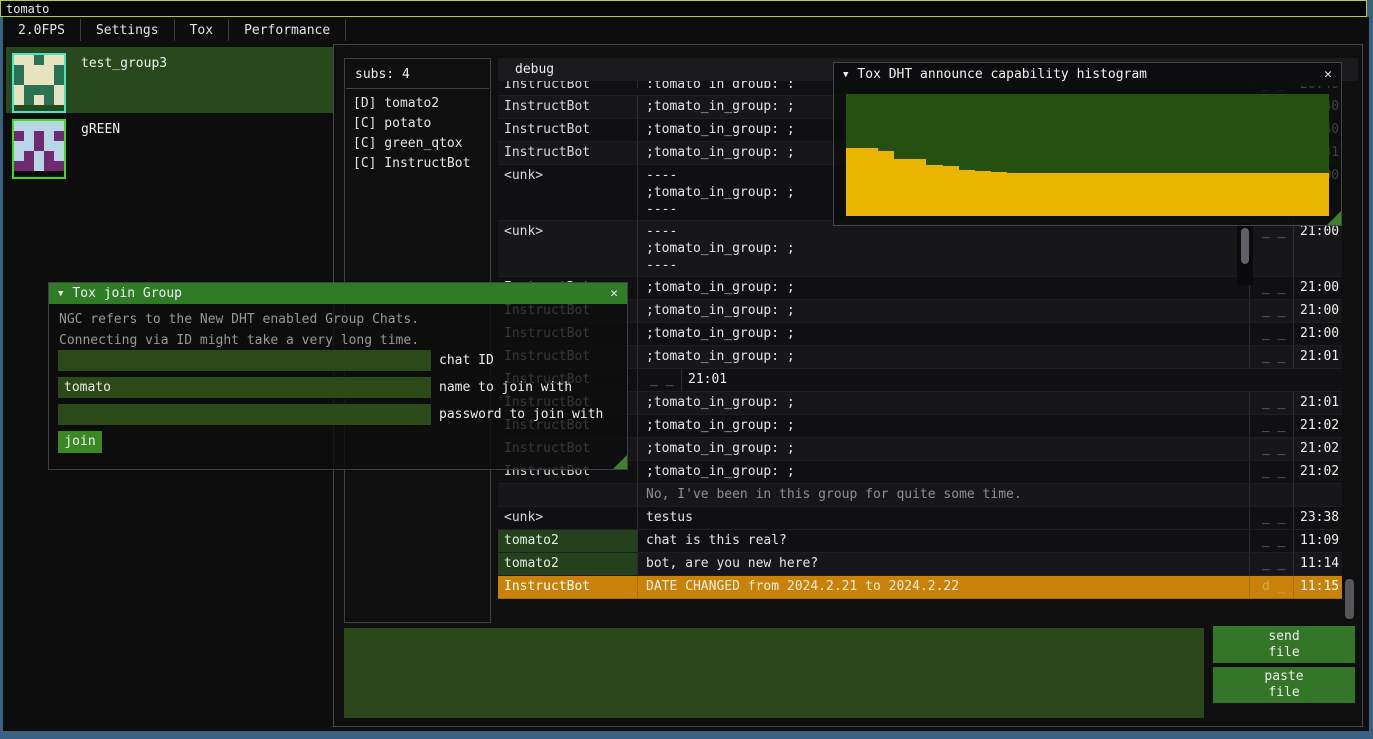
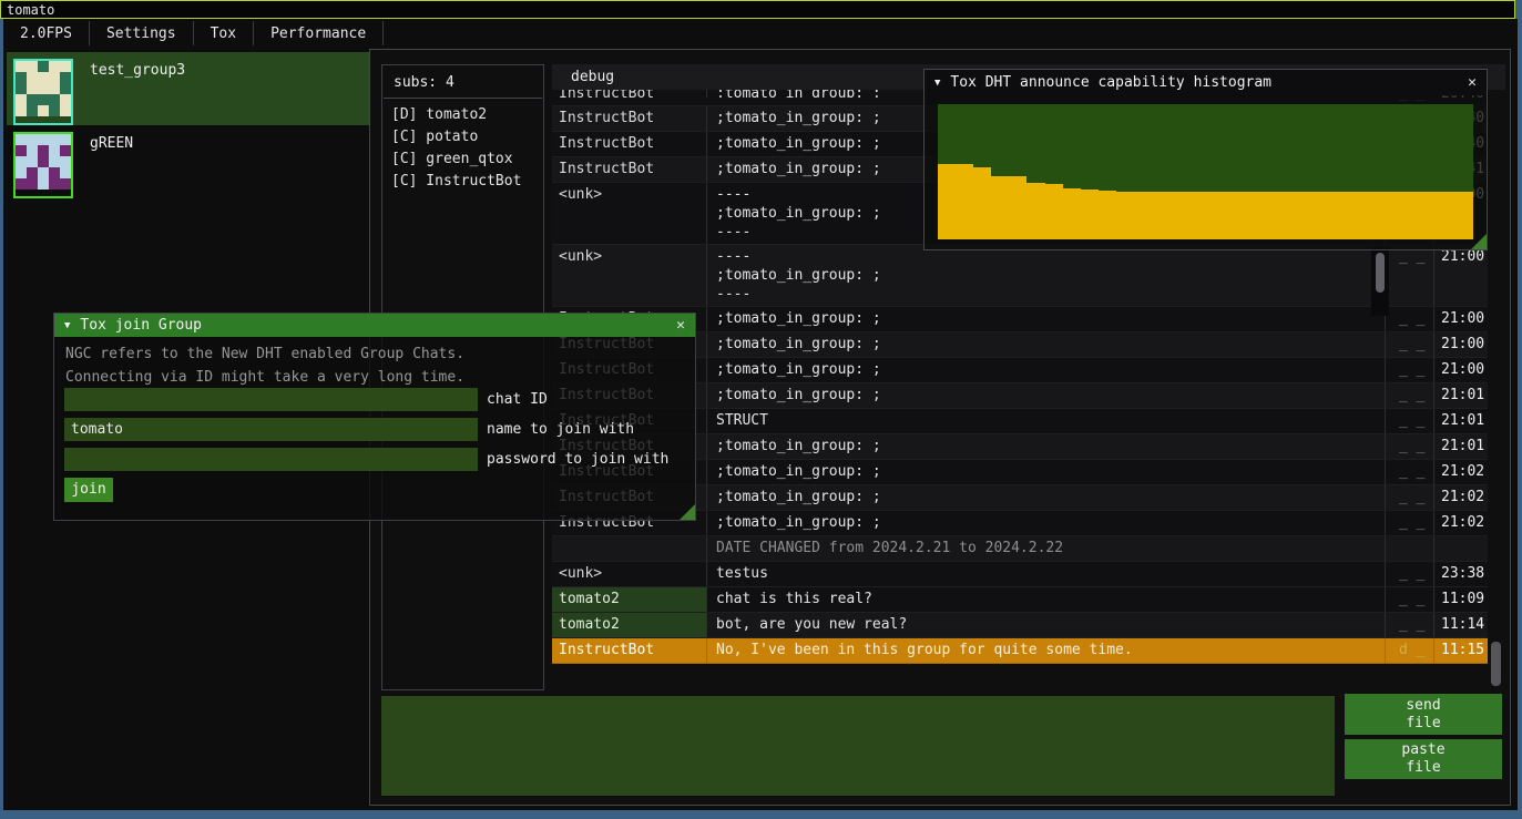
  tomato
  2.0FPS
  Settings
  Tox
  Performance
  test_group3
  gREEN
  subs: 4
  [D] tomato2
  [C] potato
  [C] green_qtox
  [C] InstructBot
  debug
  InstructBot
  ;tomato_in_group: ;
  InstructBot
  ;tomato_in_group: ;
  InstructBot
  ;tomato_in_group: ;
  InstructBot
  ;tomato_in_group: ;
  <unk>
  ----
  ;tomato_in_group: ;
  ----
  <unk>
  ----
  ;tomato_in_group: ;
  ----
  _ _
  21:00
  ;tomato_in_group: ;
  _ _
  21:00
  InstructBot
  ;tomato_in_group: ;
  _ _
  21:00
  InstructBot
  ;tomato_in_group: ;
  _ _
  21:00
  InstructBot
  ;tomato_in_group: ;
  _ _
  21:01
  InstructBot
+ STRUCT
  _ _
  21:01
  InstructBot
  ;tomato_in_group: ;
  _ _
  21:01
  InstructBot
  ;tomato_in_group: ;
  _ _
  21:02
  InstructBot
  ;tomato_in_group: ;
  _ _
  21:02
  InstructBot
  ;tomato_in_group: ;
  _ _
  21:02
- No, I've been in this group for quite some time.
+ DATE CHANGED from 2024.2.21 to 2024.2.22
  <unk>
  testus
  _ _
  23:38
  tomato2
  chat is this real?
  _ _
  11:09
  tomato2
- bot, are you new here?
+ bot, are you new real?
  _ _
  11:14
  InstructBot
- DATE CHANGED from 2024.2.21 to 2024.2.22
+ No, I've been in this group for quite some time.
  d _
  11:15
  send
  file
  paste
  file
  ▼
  Tox DHT announce capability histogram
  ✕
  ▼
  Tox join Group
  ✕
  NGC refers to the New DHT enabled Group Chats.
  Connecting via ID might take a very long time.
  chat ID
  tomato
  name to join with
  password to join with
  join
